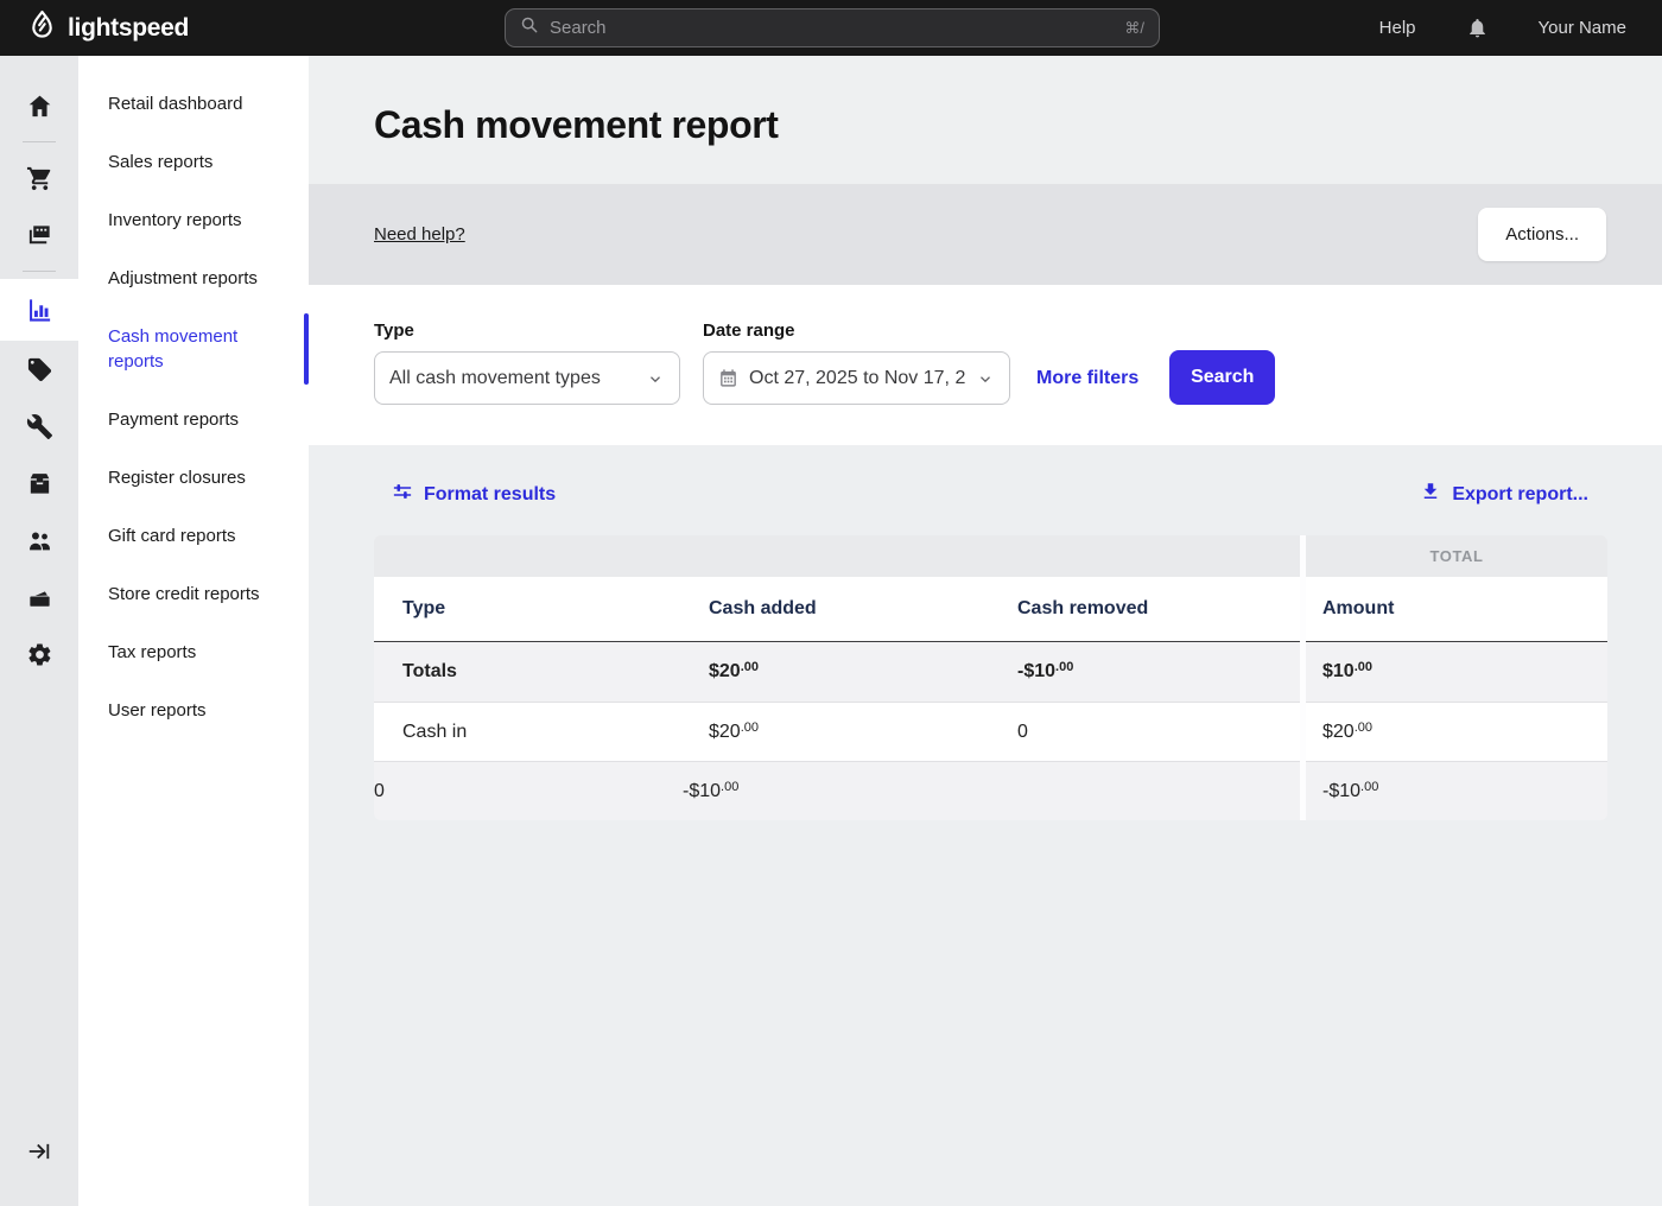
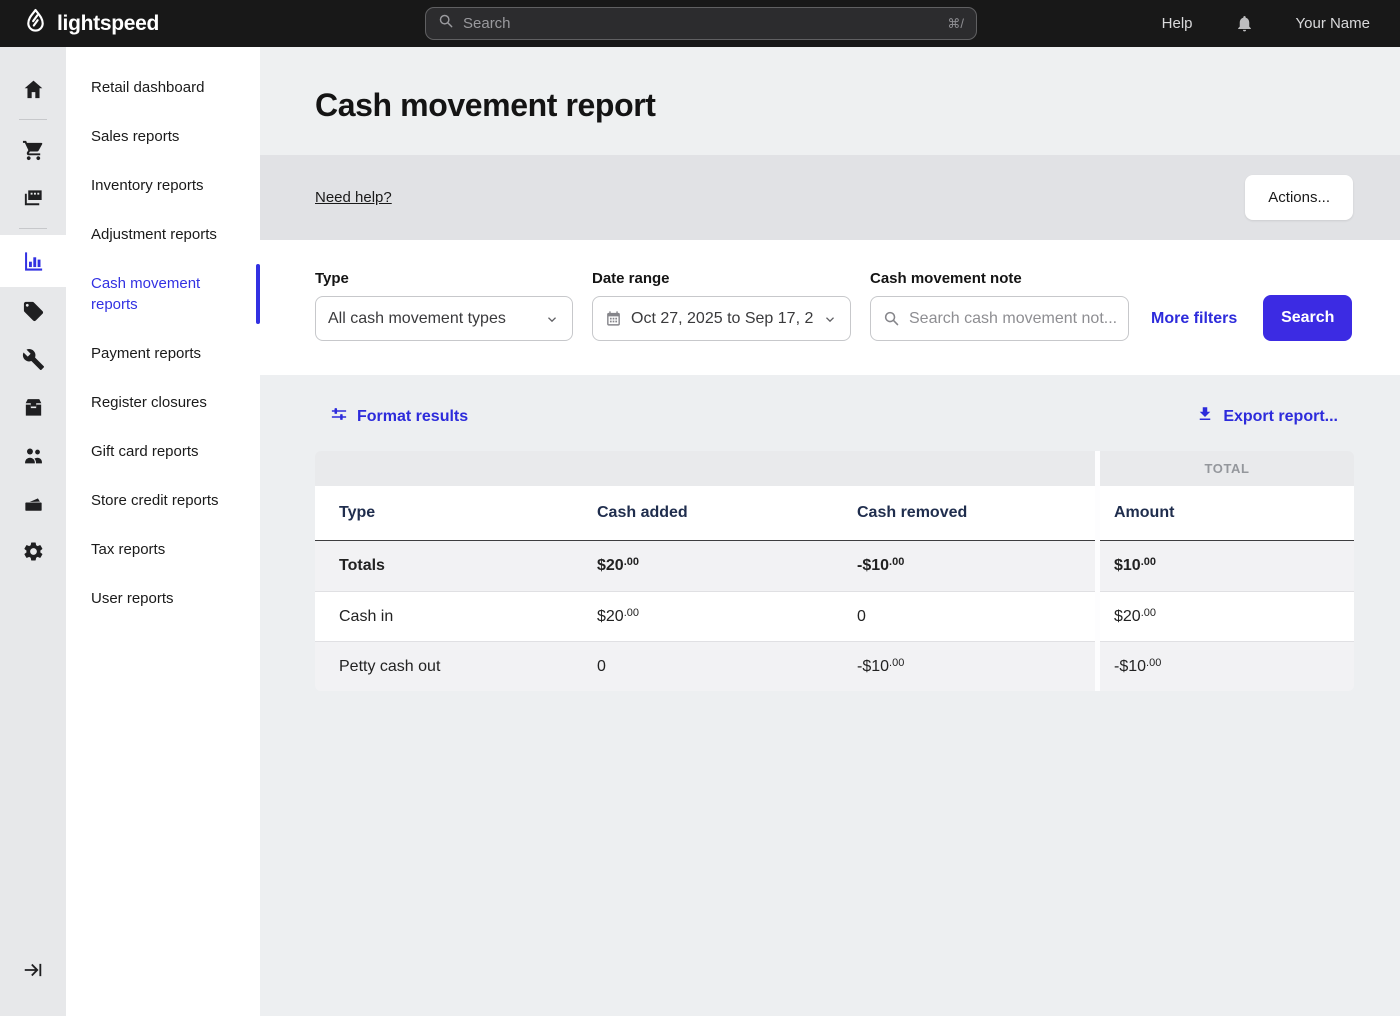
  lightspeed
  Search
  ⌘/
  Help
  Your Name
  Retail dashboard
  Sales reports
  Inventory reports
  Adjustment reports
  Cash movement reports
  Payment reports
  Register closures
  Gift card reports
  Store credit reports
  Tax reports
  User reports
  Cash movement report
  Need help?
  Actions...
  Type
  All cash movement types
  Date range
- Oct 27, 2025 to Nov 17, 2
+ Oct 27, 2025 to Sep 17, 2
+ Cash movement note
+ Search cash movement not...
  More filters
  Search
  Format results
  Export report...
  TOTAL
  Type
  Cash added
  Cash removed
  Amount
  Totals
  $20
  .00
  -$10
  .00
  $10
  .00
  Cash in
  $20
  .00
  0
  $20
  .00
+ Petty cash out
  0
  -$10
  .00
  -$10
  .00
